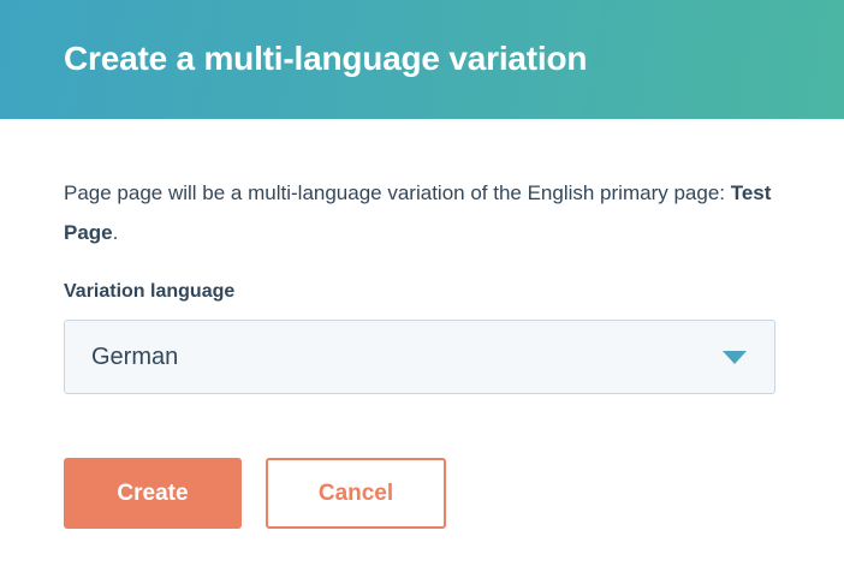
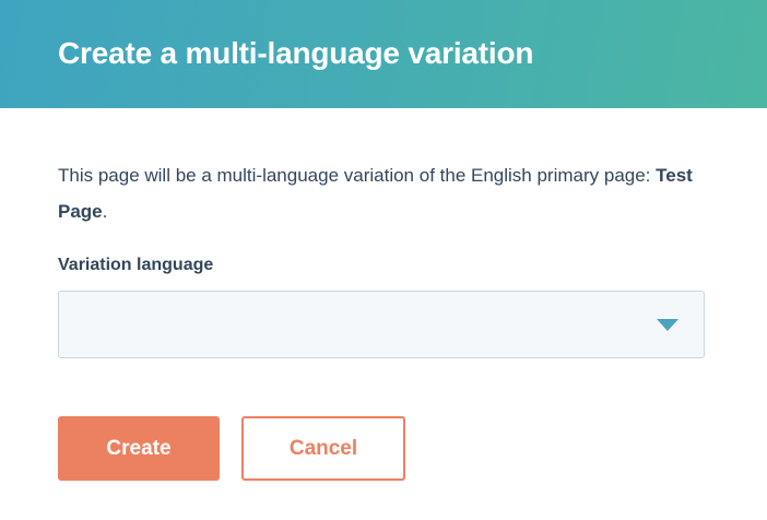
  Create a multi-language variation
- Page page will be a multi-language variation of the English primary page: Test Page.
+ This page will be a multi-language variation of the English primary page: Test Page.
  Variation language
- German
  Create
  Cancel
